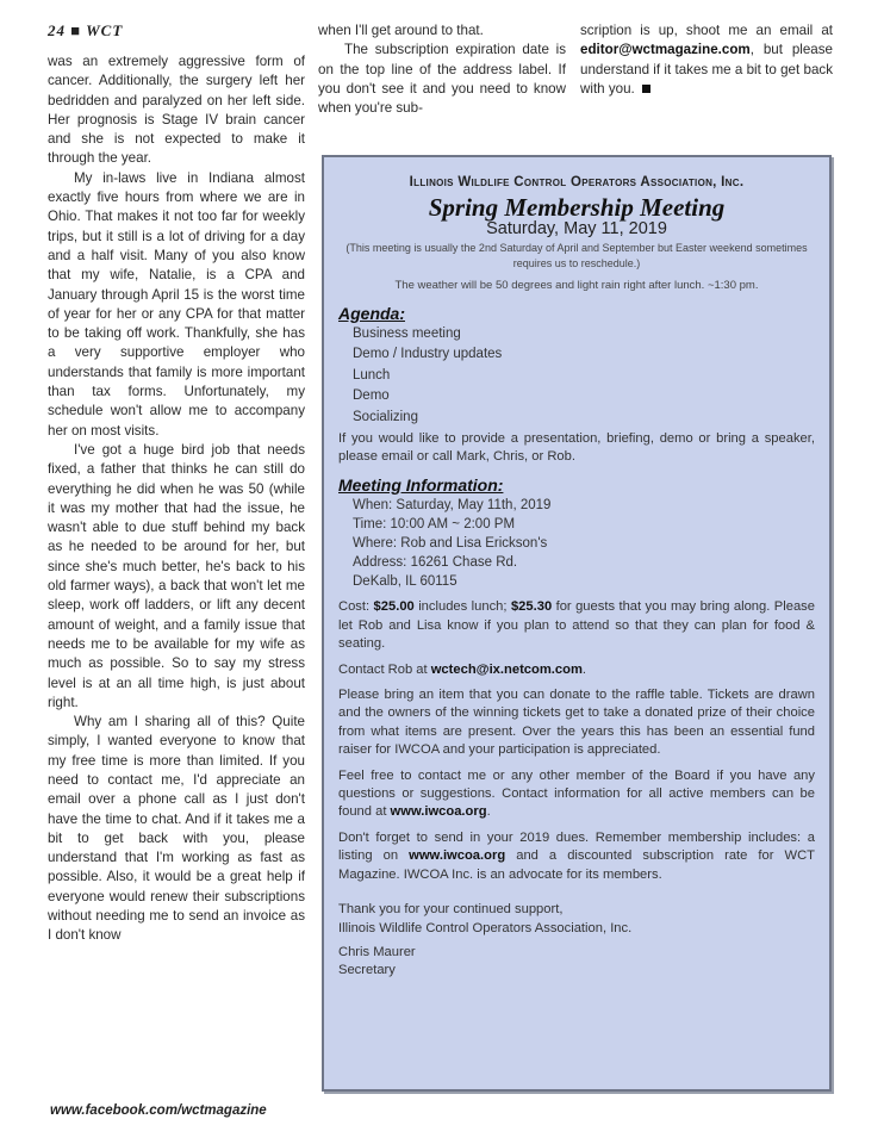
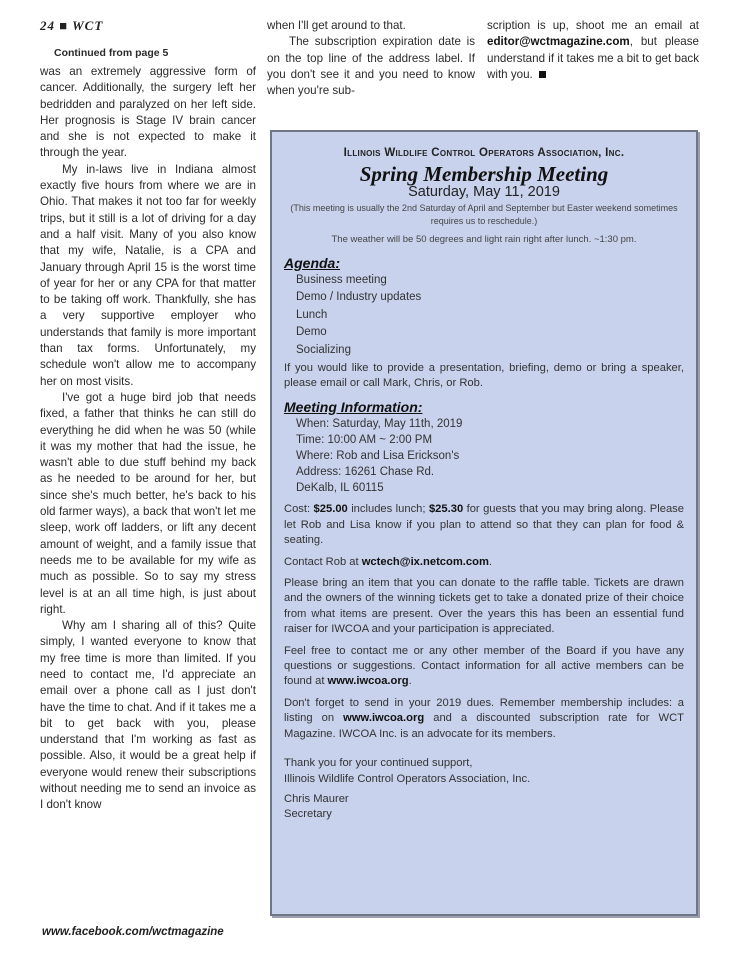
  24 ■ WCT
+ Continued from page 5
  was an extremely aggressive form of cancer. Additionally, the surgery left her bedridden and paralyzed on her left side. Her prognosis is Stage IV brain cancer and she is not expected to make it through the year.
  My in-laws live in Indiana almost exactly five hours from where we are in Ohio. That makes it not too far for weekly trips, but it still is a lot of driving for a day and a half visit. Many of you also know that my wife, Natalie, is a CPA and January through April 15 is the worst time of year for her or any CPA for that matter to be taking off work. Thankfully, she has a very supportive employer who understands that family is more important than tax forms. Unfortunately, my schedule won't allow me to accompany her on most visits.
  I've got a huge bird job that needs fixed, a father that thinks he can still do everything he did when he was 50 (while it was my mother that had the issue, he wasn't able to due stuff behind my back as he needed to be around for her, but since she's much better, he's back to his old farmer ways), a back that won't let me sleep, work off ladders, or lift any decent amount of weight, and a family issue that needs me to be available for my wife as much as possible. So to say my stress level is at an all time high, is just about right.
  Why am I sharing all of this? Quite simply, I wanted everyone to know that my free time is more than limited. If you need to contact me, I'd appreciate an email over a phone call as I just don't have the time to chat. And if it takes me a bit to get back with you, please understand that I'm working as fast as possible. Also, it would be a great help if everyone would renew their subscriptions without needing me to send an invoice as I don't know
  when I'll get around to that.
  The subscription expiration date is on the top line of the address label. If you don't see it and you need to know when you're sub-
  scription is up, shoot me an email at editor@wctmagazine.com, but please understand if it takes me a bit to get back with you.
  Illinois Wildlife Control Operators Association, Inc.
  Spring Membership Meeting
  Saturday, May 11, 2019
  (This meeting is usually the 2nd Saturday of April and September but Easter weekend sometimes requires us to reschedule.)
  The weather will be 50 degrees and light rain right after lunch. ~1:30 pm.
  Agenda:
  Business meeting
  Demo / Industry updates
  Lunch
  Demo
  Socializing
  If you would like to provide a presentation, briefing, demo or bring a speaker, please email or call Mark, Chris, or Rob.
  Meeting Information:
  When: Saturday, May 11th, 2019
  Time: 10:00 AM ~ 2:00 PM
  Where: Rob and Lisa Erickson's
  Address: 16261 Chase Rd.
  DeKalb, IL 60115
  Cost: $25.00 includes lunch; $25.30 for guests that you may bring along. Please let Rob and Lisa know if you plan to attend so that they can plan for food & seating.
  Contact Rob at wctech@ix.netcom.com.
  Please bring an item that you can donate to the raffle table. Tickets are drawn and the owners of the winning tickets get to take a donated prize of their choice from what items are present. Over the years this has been an essential fund raiser for IWCOA and your participation is appreciated.
  Feel free to contact me or any other member of the Board if you have any questions or suggestions. Contact information for all active members can be found at www.iwcoa.org.
  Don't forget to send in your 2019 dues. Remember membership includes: a listing on www.iwcoa.org and a discounted subscription rate for WCT Magazine. IWCOA Inc. is an advocate for its members.
  Thank you for your continued support,
  Illinois Wildlife Control Operators Association, Inc.
  Chris Maurer
  Secretary
  www.facebook.com/wctmagazine
